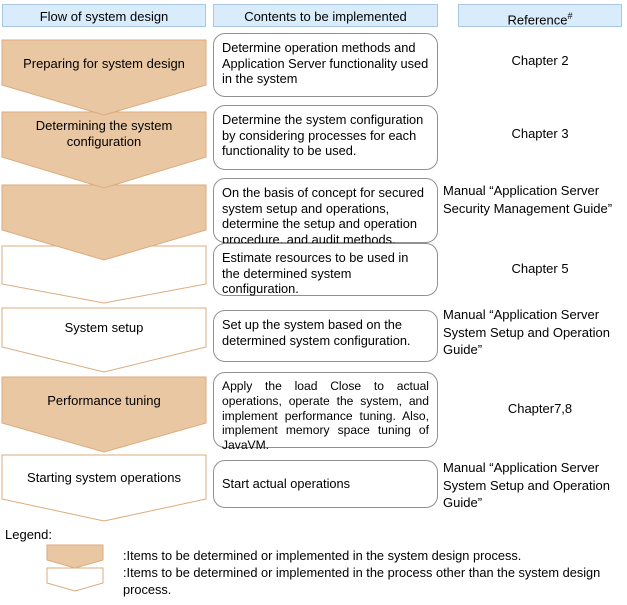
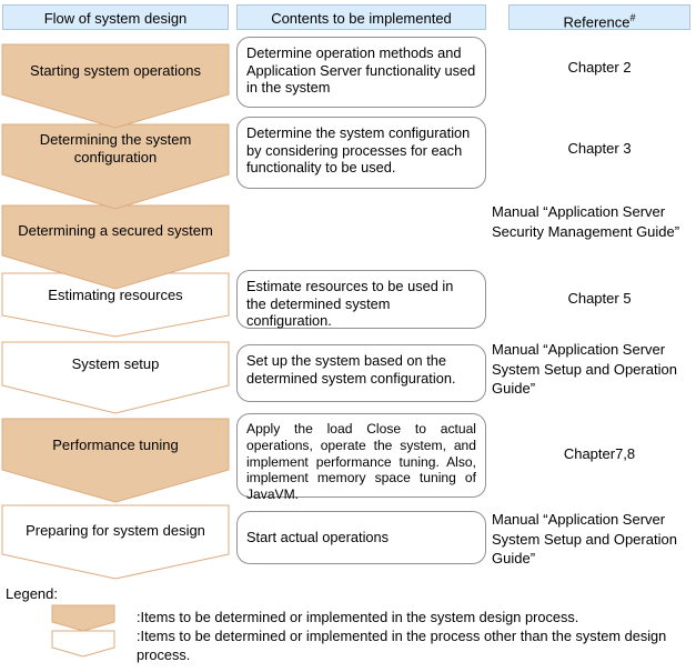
  Flow of system design
  Contents to be implemented
  Reference#
- Preparing for system design
+ Starting system operations
  Determining the system configuration
+ Determining a secured system
+ Estimating resources
  System setup
  Performance tuning
- Starting system operations
+ Preparing for system design
  Determine operation methods and Application Server functionality used in the system
  Determine the system configuration by considering processes for each functionality to be used.
- On the basis of concept for secured system setup and operations, determine the setup and operation procedure, and audit methods.
  Estimate resources to be used in the determined system configuration.
  Set up the system based on the determined system configuration.
  Apply the load Close to actual operations, operate the system, and implement performance tuning. Also, implement memory space tuning of JavaVM.
  Start actual operations
  Chapter 2
  Chapter 3
  Manual “Application Server Security Management Guide”
  Chapter 5
  Manual “Application Server System Setup and Operation Guide”
  Chapter7,8
  Manual “Application Server System Setup and Operation Guide”
  Legend:
  :Items to be determined or implemented in the system design process.
  :Items to be determined or implemented in the process other than the system design process.
